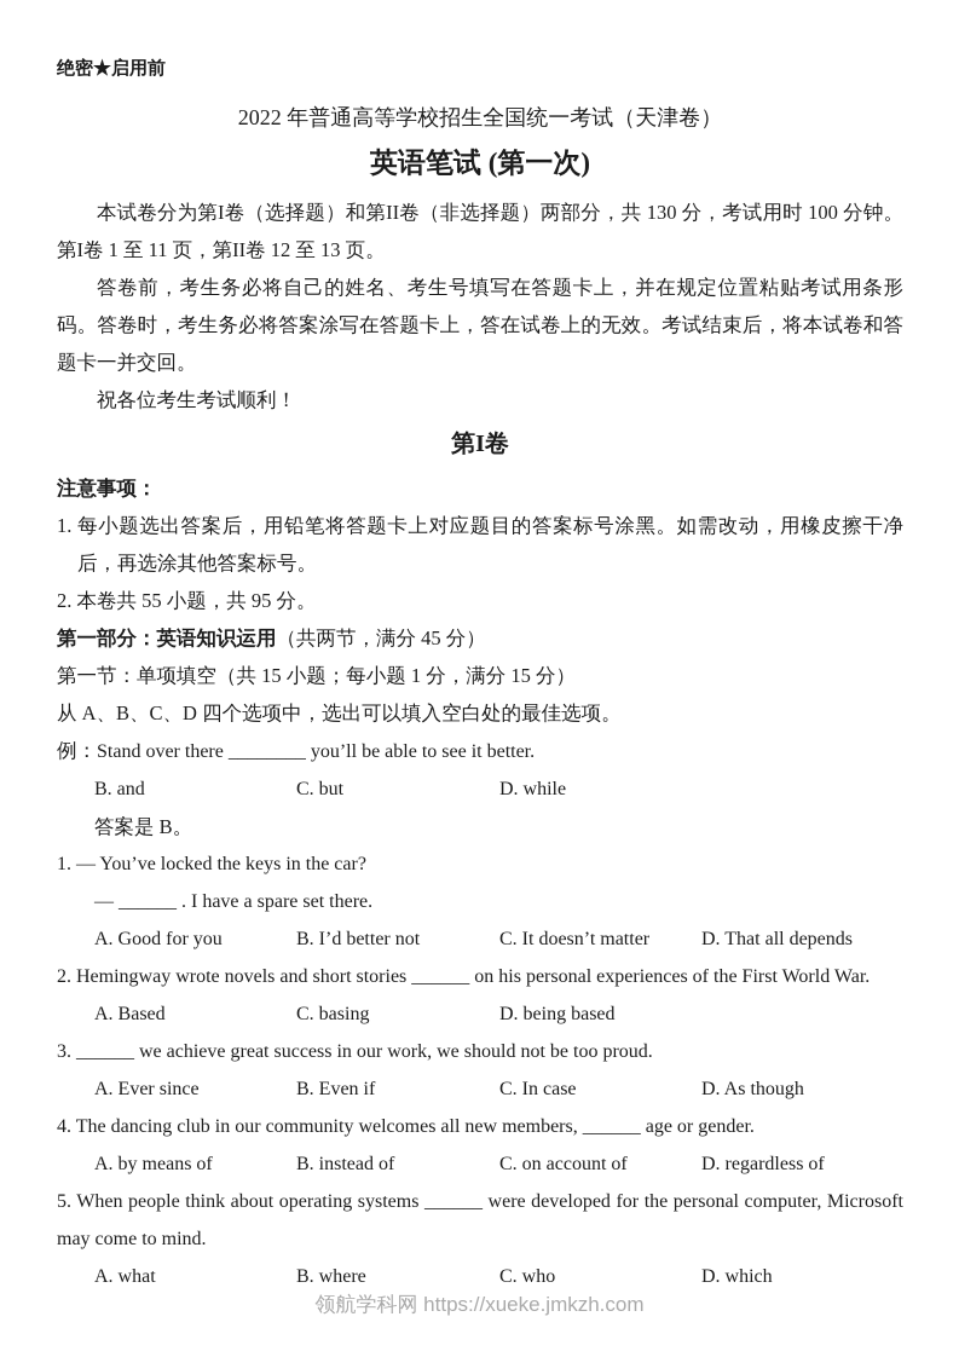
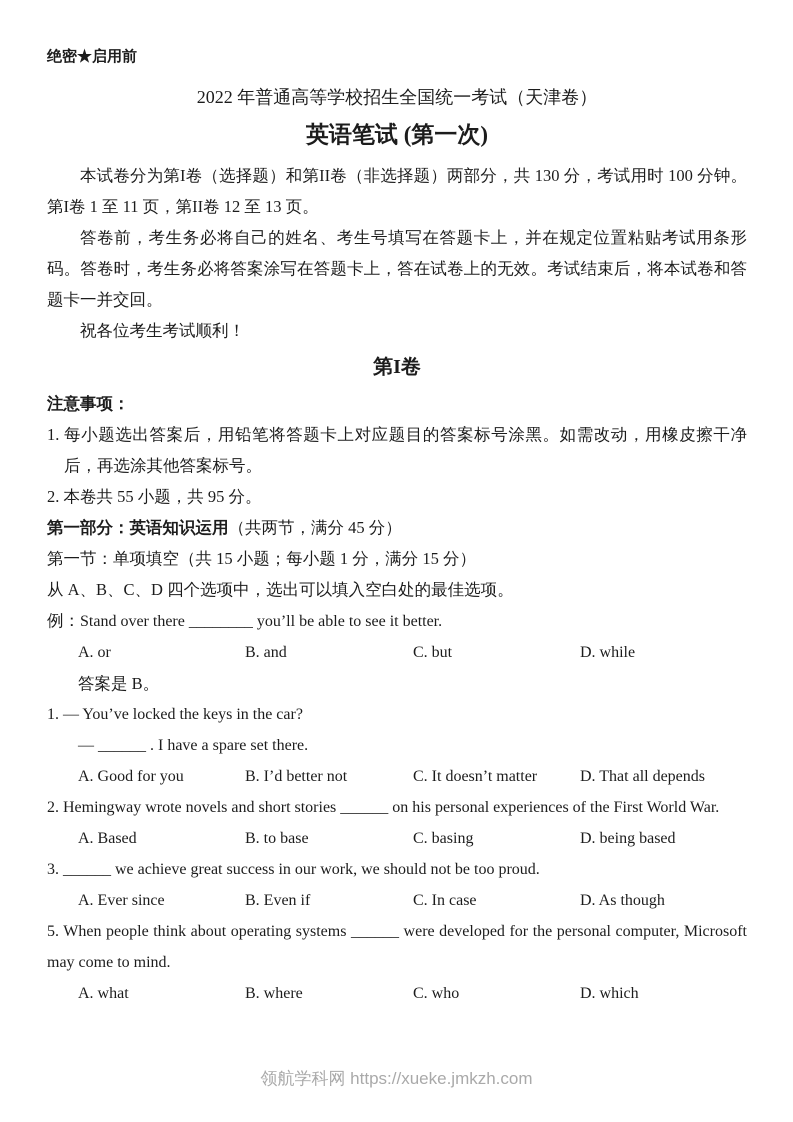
  绝密★启用前
  2022 年普通高等学校招生全国统一考试（天津卷）
  英语笔试 (第一次)
  本试卷分为第I卷（选择题）和第II卷（非选择题）两部分，共 130 分，考试用时 100 分钟。第I卷 1 至 11 页，第II卷 12 至 13 页。
  答卷前，考生务必将自己的姓名、考生号填写在答题卡上，并在规定位置粘贴考试用条形码。答卷时，考生务必将答案涂写在答题卡上，答在试卷上的无效。考试结束后，将本试卷和答题卡一并交回。
  祝各位考生考试顺利！
  第I卷
  注意事项：
  1. 每小题选出答案后，用铅笔将答题卡上对应题目的答案标号涂黑。如需改动，用橡皮擦干净后，再选涂其他答案标号。
  2. 本卷共 55 小题，共 95 分。
  第一部分：英语知识运用（共两节，满分 45 分）
  第一节：单项填空（共 15 小题；每小题 1 分，满分 15 分）
  从 A、B、C、D 四个选项中，选出可以填入空白处的最佳选项。
  例：Stand over there ________ you’ll be able to see it better.
+ A. or
  B. and
  C. but
  D. while
  答案是 B。
  1. — You’ve locked the keys in the car?
  — ______ . I have a spare set there.
  A. Good for you
  B. I’d better not
  C. It doesn’t matter
  D. That all depends
  2. Hemingway wrote novels and short stories ______ on his personal experiences of the First World War.
  A. Based
+ B. to base
  C. basing
  D. being based
  3. ______ we achieve great success in our work, we should not be too proud.
  A. Ever since
  B. Even if
  C. In case
  D. As though
- 4. The dancing club in our community welcomes all new members, ______ age or gender.
- A. by means of
- B. instead of
- C. on account of
- D. regardless of
  5. When people think about operating systems ______ were developed for the personal computer, Microsoft may come to mind.
  A. what
  B. where
  C. who
  D. which
  领航学科网 https://xueke.jmkzh.com
